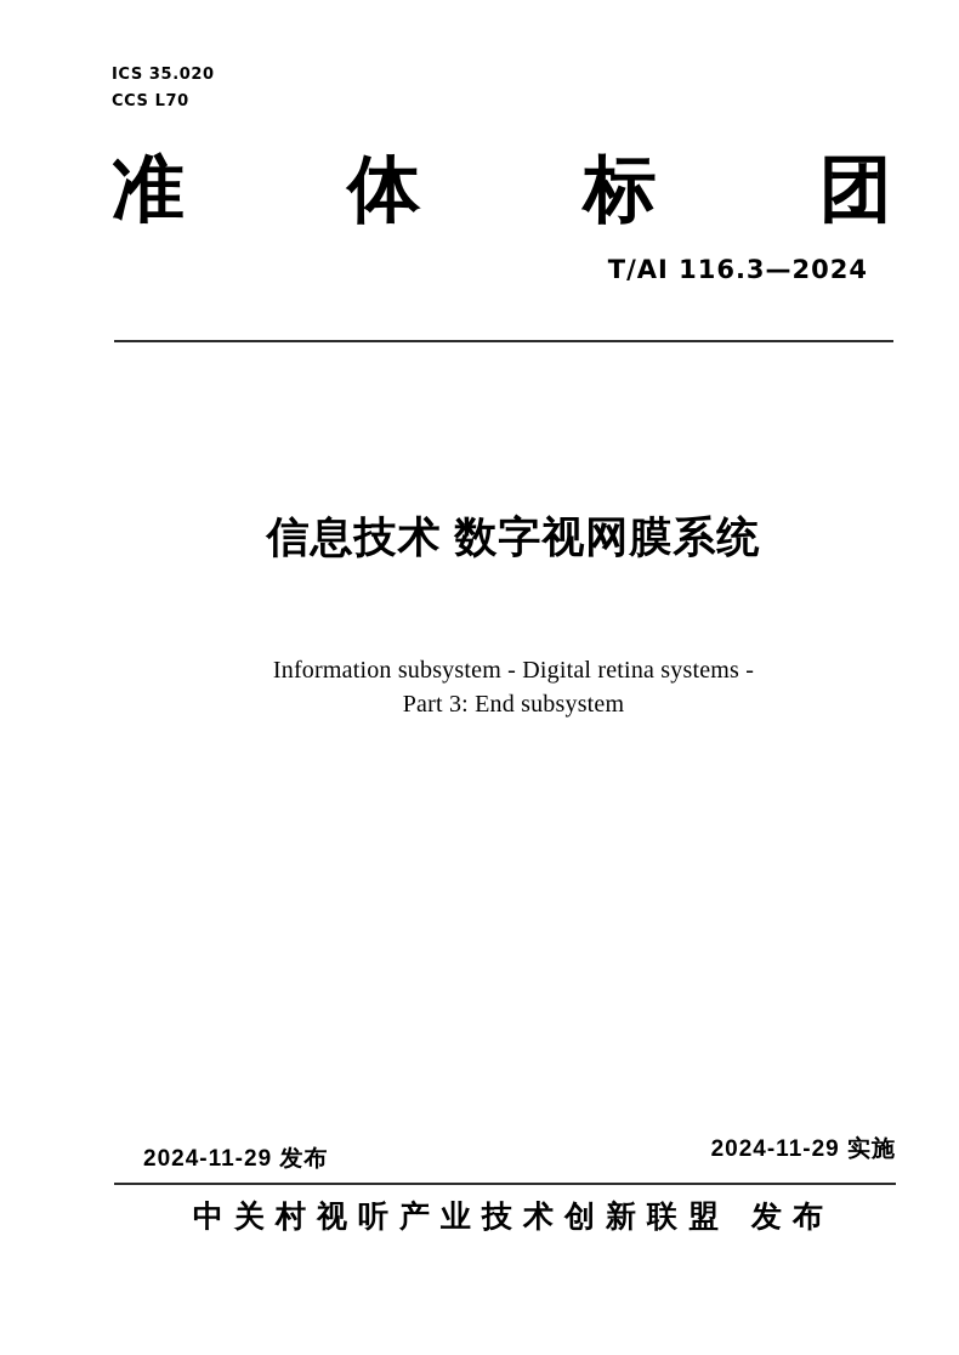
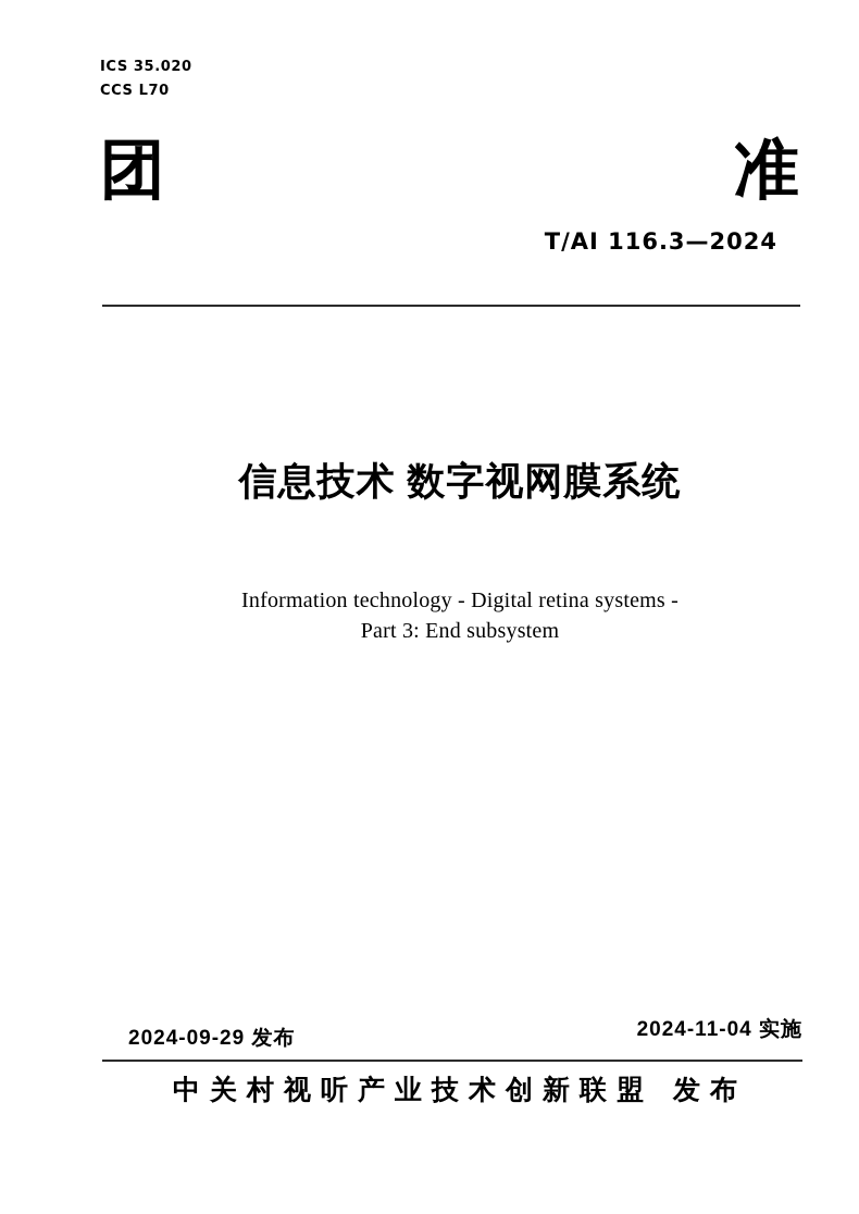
  ICS 35.020
  CCS L70
- 准
+ 团
- 体
- 标
- 团
+ 准
  T/AI 116.3—2024
  信息技术 数字视网膜系统
- Information subsystem - Digital retina systems -
+ Information technology - Digital retina systems -
  Part 3: End subsystem
- 2024-11-29 发布
+ 2024-09-29 发布
- 2024-11-29 实施
+ 2024-11-04 实施
  中关村视听产业技术创新联盟 发布
